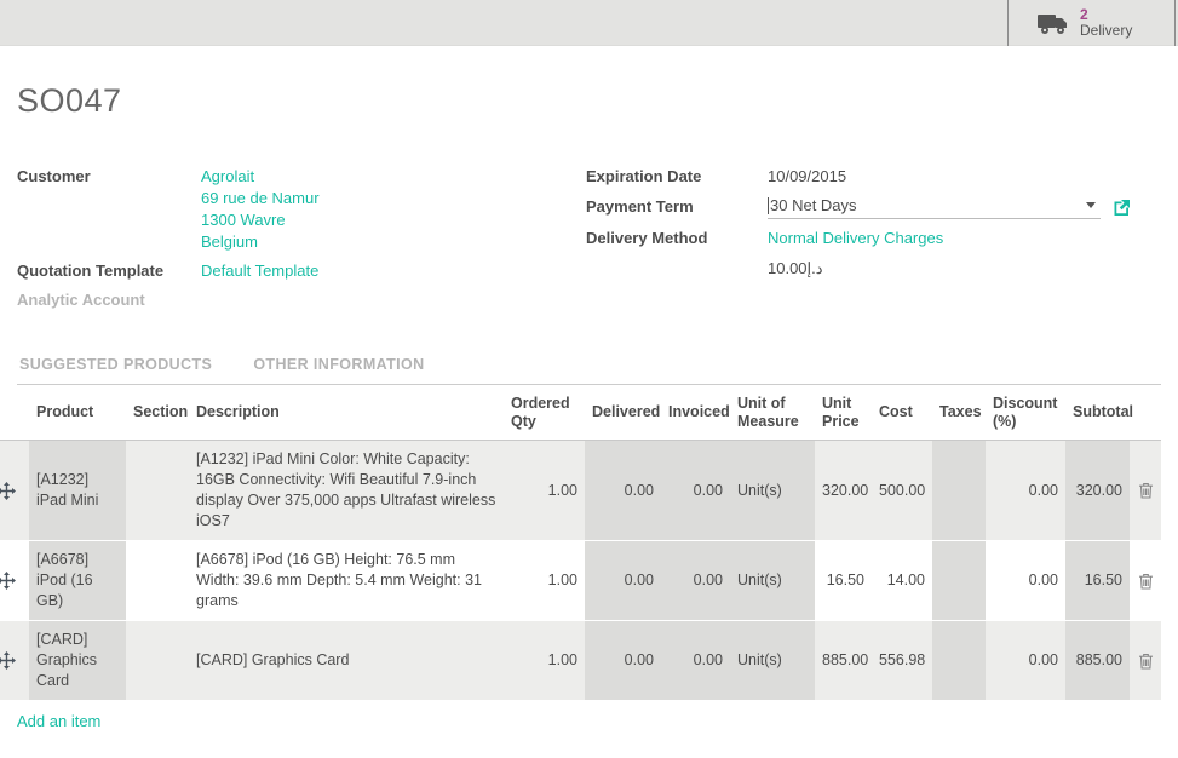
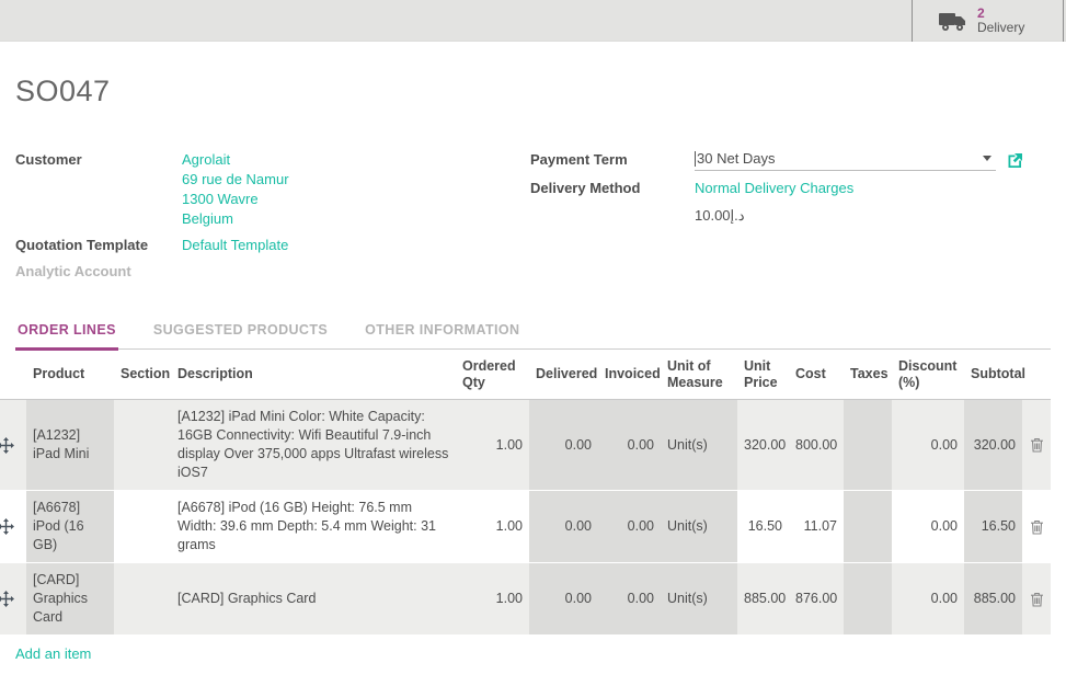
  2
  Delivery
  SO047
  Customer
  Agrolait
  69 rue de Namur
  1300 Wavre
  Belgium
  Quotation Template
  Default Template
  Analytic Account
- Expiration Date
- 10/09/2015
  Payment Term
  30 Net Days
  Delivery Method
  Normal Delivery Charges
  10.00د.إ
+ ORDER LINES
  SUGGESTED PRODUCTS
  OTHER INFORMATION
  	Product	Section	Description	Ordered Qty	Delivered	Invoiced	Unit of Measure	Unit Price	Cost	Taxes	Discount (%)	Subtotal
- 	[A1232] iPad Mini		[A1232] iPad Mini Color: White Capacity: 16GB Connectivity: Wifi Beautiful 7.9-inch display Over 375,000 apps Ultrafast wireless iOS7	1.00	0.00	0.00	Unit(s)	320.00	500.00		0.00	320.00
+ 	[A1232] iPad Mini		[A1232] iPad Mini Color: White Capacity: 16GB Connectivity: Wifi Beautiful 7.9-inch display Over 375,000 apps Ultrafast wireless iOS7	1.00	0.00	0.00	Unit(s)	320.00	800.00		0.00	320.00
- 	[A6678] iPod (16 GB)		[A6678] iPod (16 GB) Height: 76.5 mm Width: 39.6 mm Depth: 5.4 mm Weight: 31 grams	1.00	0.00	0.00	Unit(s)	16.50	14.00		0.00	16.50
+ 	[A6678] iPod (16 GB)		[A6678] iPod (16 GB) Height: 76.5 mm Width: 39.6 mm Depth: 5.4 mm Weight: 31 grams	1.00	0.00	0.00	Unit(s)	16.50	11.07		0.00	16.50
- 	[CARD] Graphics Card		[CARD] Graphics Card	1.00	0.00	0.00	Unit(s)	885.00	556.98		0.00	885.00
+ 	[CARD] Graphics Card		[CARD] Graphics Card	1.00	0.00	0.00	Unit(s)	885.00	876.00		0.00	885.00
  Add an item
